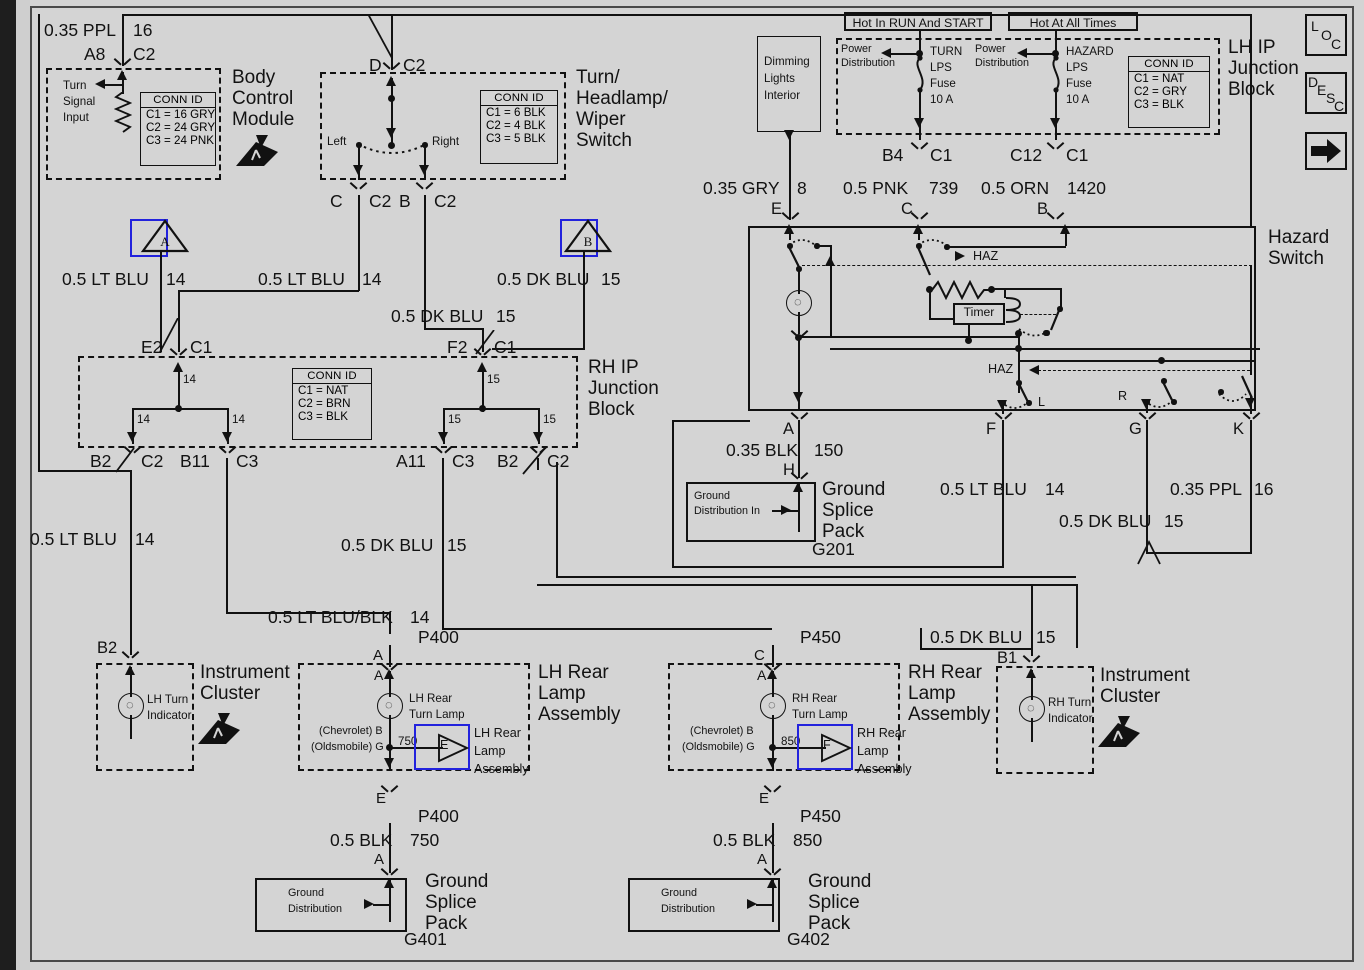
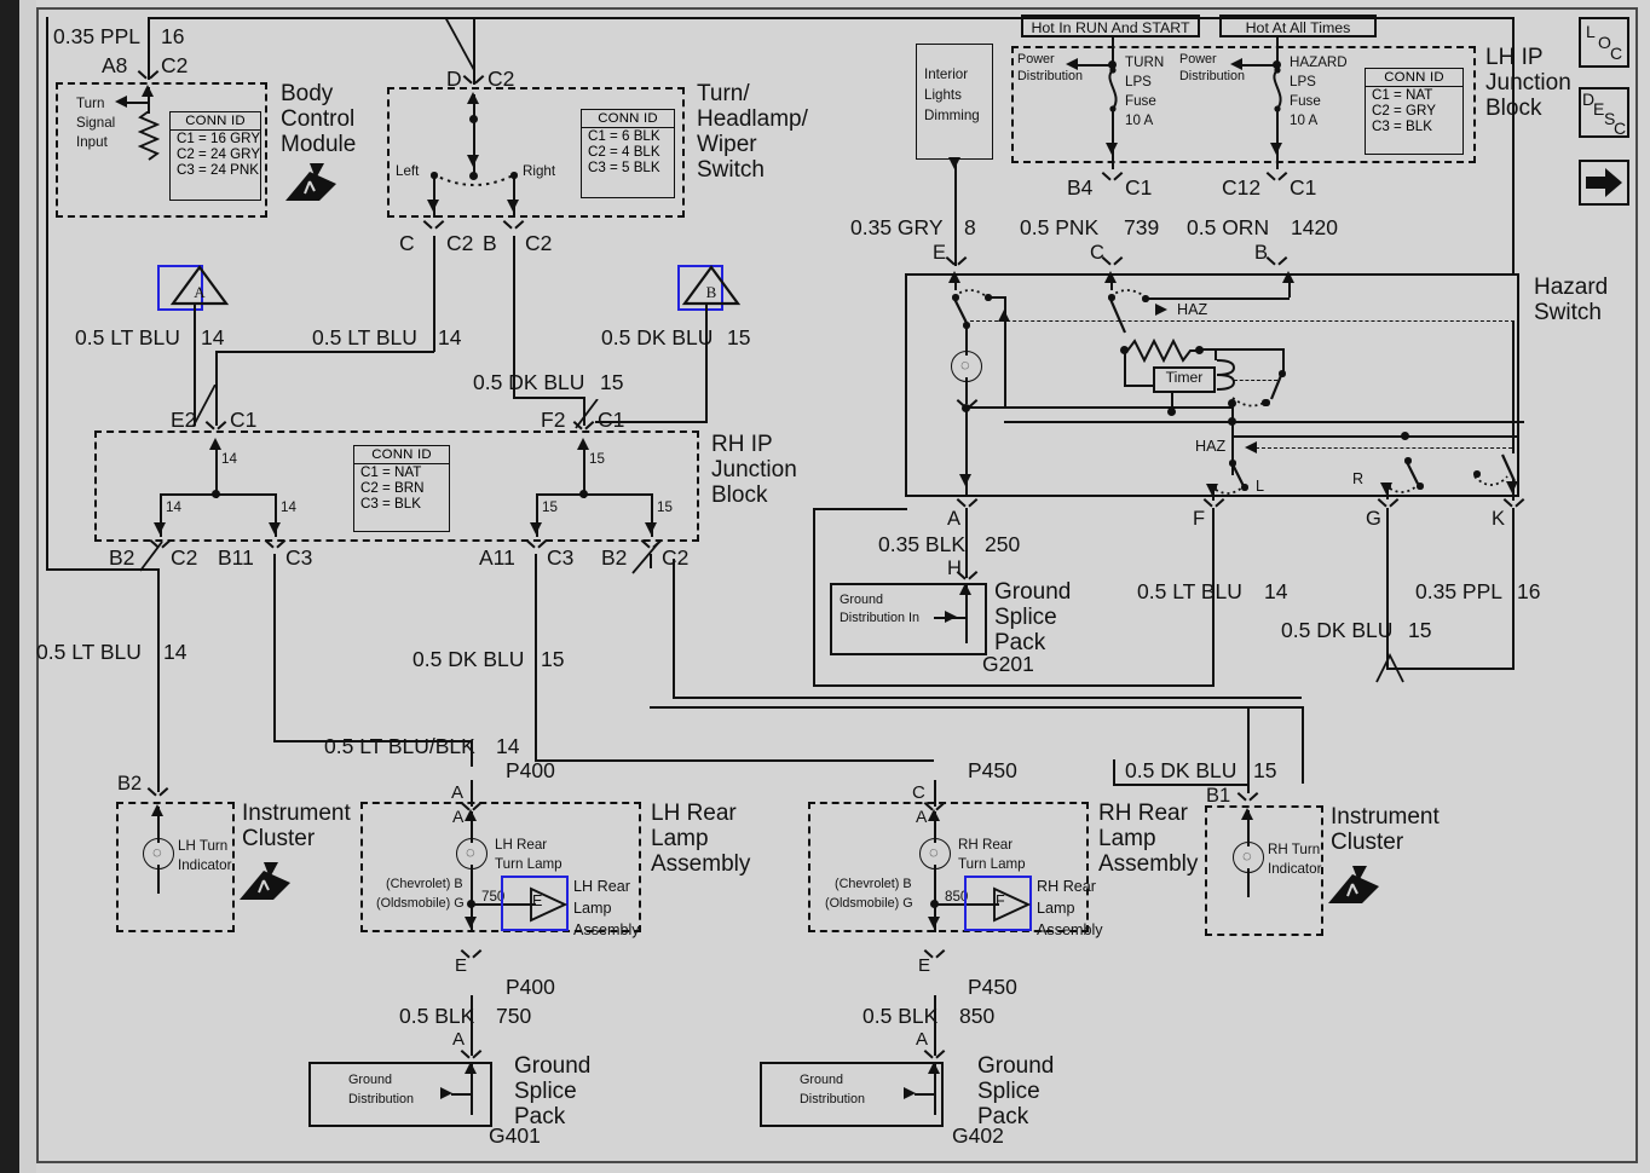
  L
  O
  C
  D
  E
  S
  C
  0.35 PPL
  16
  A8
  C2
  Turn
  Signal
  Input
  CONN ID
  C1 = 16 GRY
  C2 = 24 GRY
  C3 = 24 PNK
  Body
  Control
  Module
  D
  C2
  Left
  Right
  CONN ID
  C1 = 6 BLK
  C2 = 4 BLK
  C3 = 5 BLK
  Turn/
  Headlamp/
  Wiper
  Switch
  C
  C2
  B
  C2
  A
  B
  0.5 LT BLU
  14
  0.5 LT BLU
  14
  0.5 DK BL
  15
  0.5 DK BLU
  15
  E2
  C1
  F2
  C1
  14
  14
  14
  15
  15
  15
  CONN ID
  C1 = NAT
  C2 = BRN
  C3 = BLK
  RH IP
  Junction
  Block
  B2
  C2
  B11
  C3
  A11
  C3
  B2
  C2
  0.5 LT BLU
  14
  0.5 DK BLU
  15
  0.5 LT BLU/BLK
  14
  P400
  A
  P450
  C
- Dimming
+ Interior
  Lights
- Interior
+ Dimming
  Hot In RUN And START
  Hot At All Times
  Power
  Distribution
  TURN
  LPS
  Fuse
  10 A
  B4
  C1
  Power
  Distribution
  HAZARD
  LPS
  Fuse
  10 A
  C12
  C1
  CONN ID
  C1 = NAT
  C2 = GRY
  C3 = BLK
  LH IP
  Junction
  Blck
  0.35 GRY
  8
  0.5 PNK
  739
  0.5 ORN
  1420
  E
  C
  B
  Hazard
  Switch
  ◌
  HAZ
  Timer
  HAZ
  L
  R
  A
  F
  G
  K
  0.35 BLK
- 150
+ 250
  H
  Ground
  Distribution In
  G201
  Ground
  Splice
  Pack
  0.5 LT BLU
  14
  0.5 DK BL
  15
  0.35 PPL
  16
  B2
  ◌
  LH Turn
  Indicator
  Instrument
  Cluster
  A
  ◌
  LH Rear
  Turn Lamp
  (Chevrolet) B
  (Oldsmobile) G
  750
  E
  LH Rear
  Lamp
  Assembly
  LH Rear
  Lamp
  Assembly
  E
  P400
  0.5 BLK
  750
  A
  Ground
  Distribution
  G401
  Ground
  Splice
  Pack
  A
  ◌
  RH Rear
  Turn Lamp
  (Chevrolet) B
  (Oldsmobile) G
  850
  F
  RH Rear
  Lamp
  Assembly
  RH Rear
  Lamp
  Assembly
  E
  P450
  0.5 BLK
  850
  A
  Ground
  Distribution
  G402
  Ground
  Splice
  Pack
  0.5 DK BLU
  15
  B1
  ◌
  RH Turn
  Indicator
  Instrument
  Cluster
